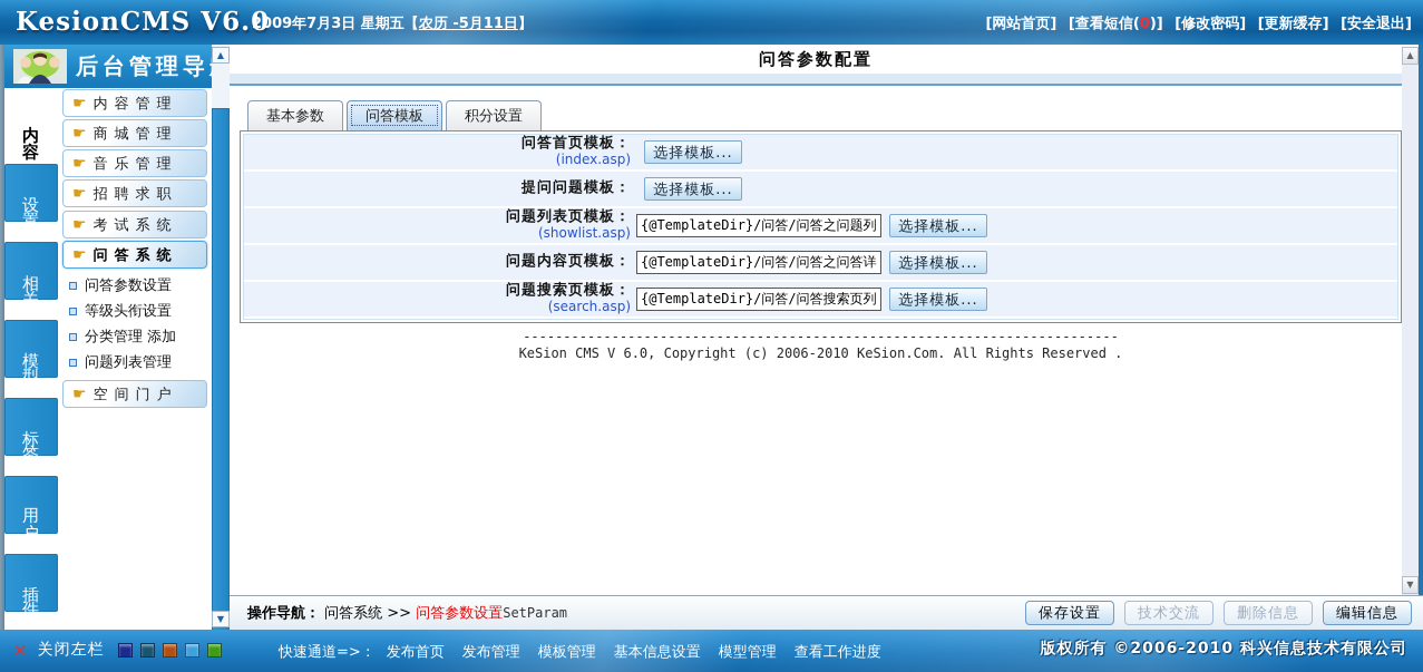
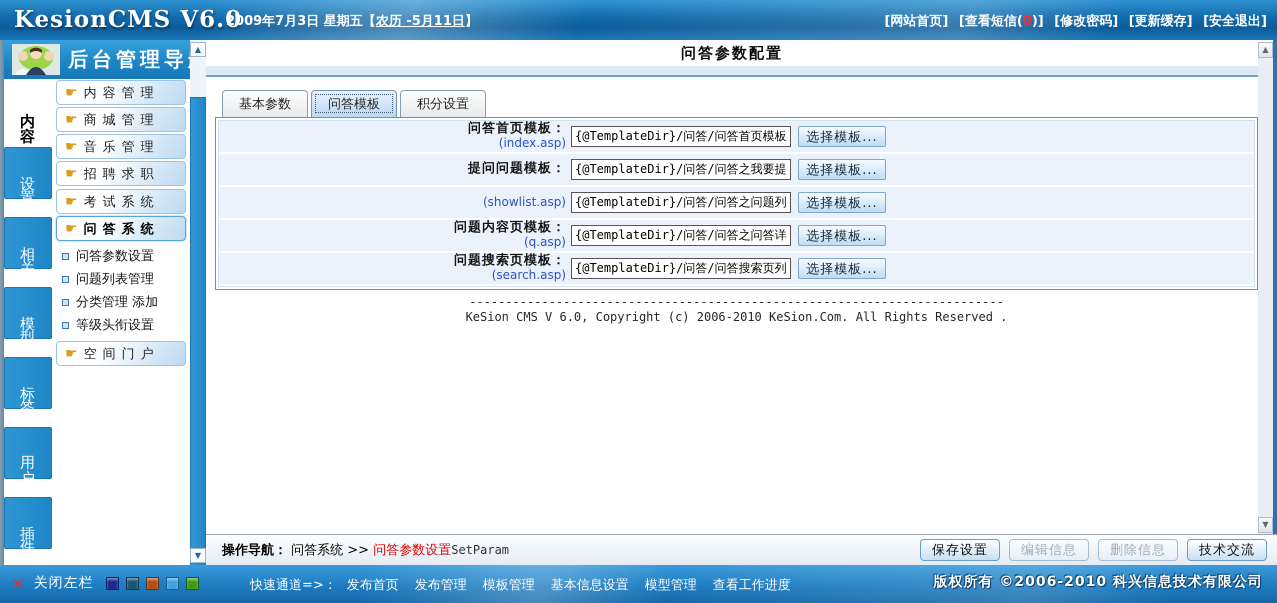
  KesionCMS V6.0
  2009年7月3日 星期五【农历 -5月11日】
  [网站首页] [查看短信(0)] [修改密码] [更新缓存] [安全退出]
  后台管理导
  ☛
  内容管理
  ☛
  商城管理
  ☛
  音乐管理
  ☛
  招聘求职
  ☛
  考试系统
  ☛
  问答系统
  问答参数设置
- 等级头衔设置
+ 问题列表管理
  分类管理 添加
- 问题列表管理
+ 等级头衔设置
  ☛
  空间门户
  ▲
  ▼
  问答参数配置
  基本参数
  问答模板
  积分设置
  问答首页模板：
  (index.asp)
+ {@TemplateDir}/问答/问答首页模板
  选择模板...
  提问问题模板：
+ {@TemplateDir}/问答/问答之我要提
  选择模板...
- 问题列表页模板：
  (showlist.asp)
  {@TemplateDir}/问答/问答之问题列
  选择模板...
  问题内容页模板：
+ (q.asp)
  {@TemplateDir}/问答/问答之问答详
  选择模板...
  问题搜索页模板：
  (search.asp)
  {@TemplateDir}/问答/问答搜索页列
  选择模板...
  --------------------------------------------------------------------------
  KeSion CMS V 6.0, Copyright (c) 2006-2010 KeSion.Com. All Rights Reserved .
  ▲
  ▼
  操作导航： 问答系统 >> 问答参数设置SetParam
  保存设置
- 技术交流
+ 编辑信息
  删除信息
- 编辑信息
+ 技术交流
  ✕
  关闭左栏
  快速通道=>：
  发布首页
  发布管理
  模板管理
  基本信息设置
  模型管理
  查看工作进度
  版权所有 ©2006-2010 科兴信息技术有限公司
